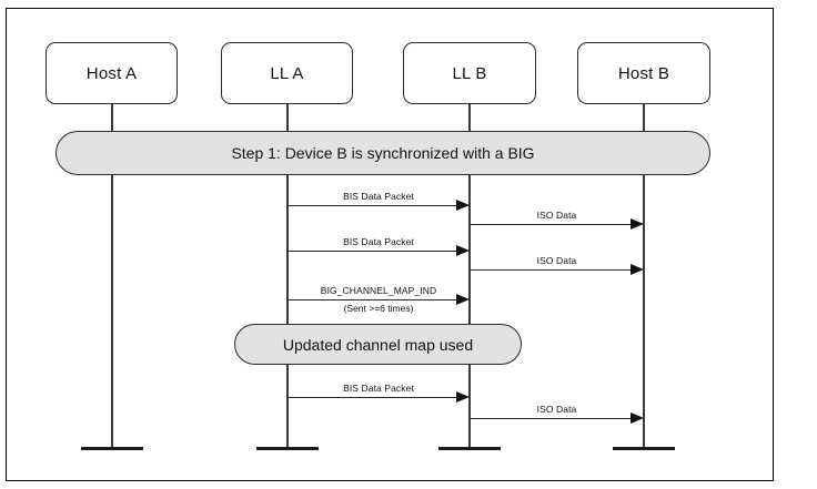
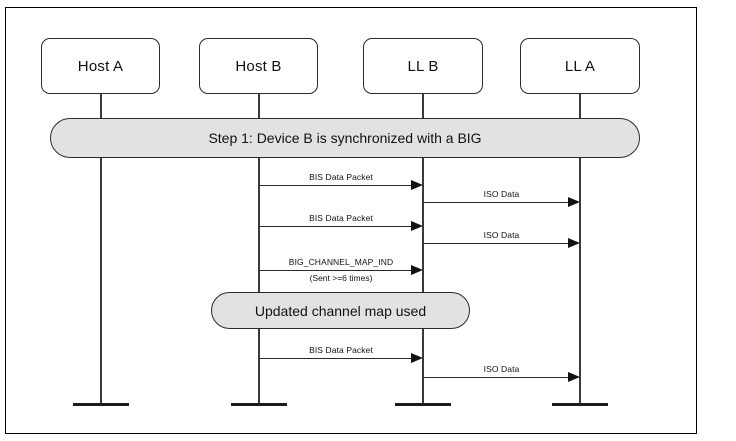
  BIS Data Packet
  ISO Data
  BIS Data Packet
  ISO Data
  BIG_CHANNEL_MAP_IND
  (Sent >=6 times)
  BIS Data Packet
  ISO Data
  Step 1: Device B is synchronized with a BIG
  Updated channel map used
  Host A
- LL A
+ Host B
  LL B
- Host B
+ LL A
